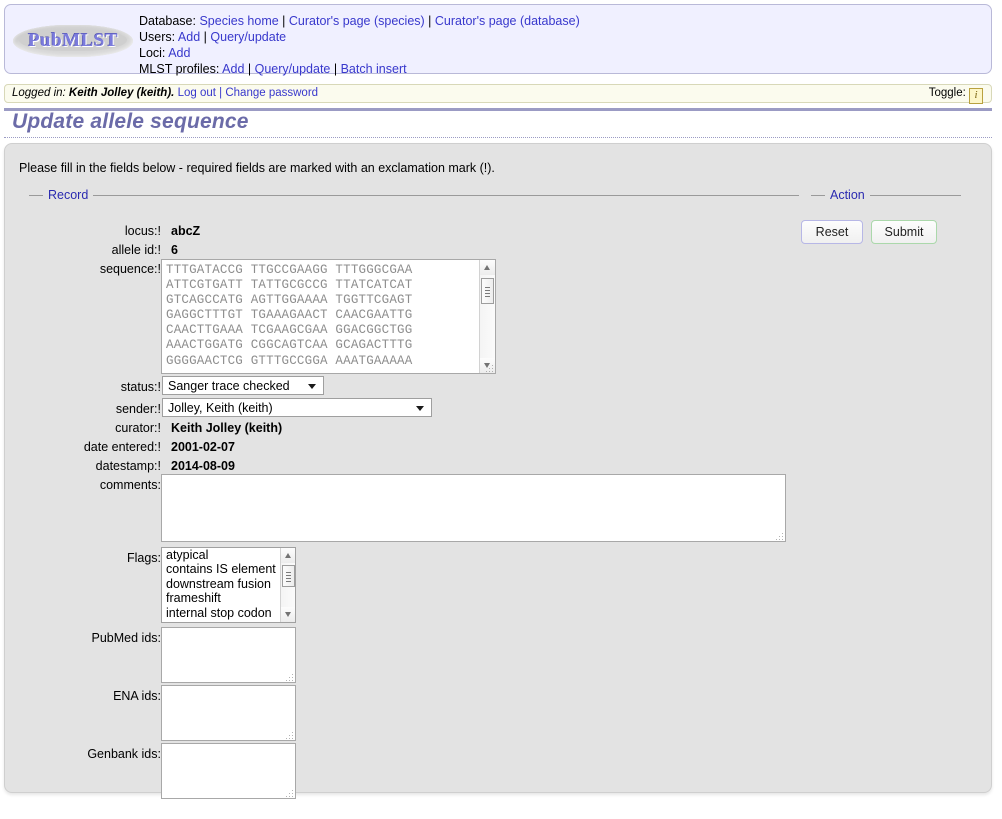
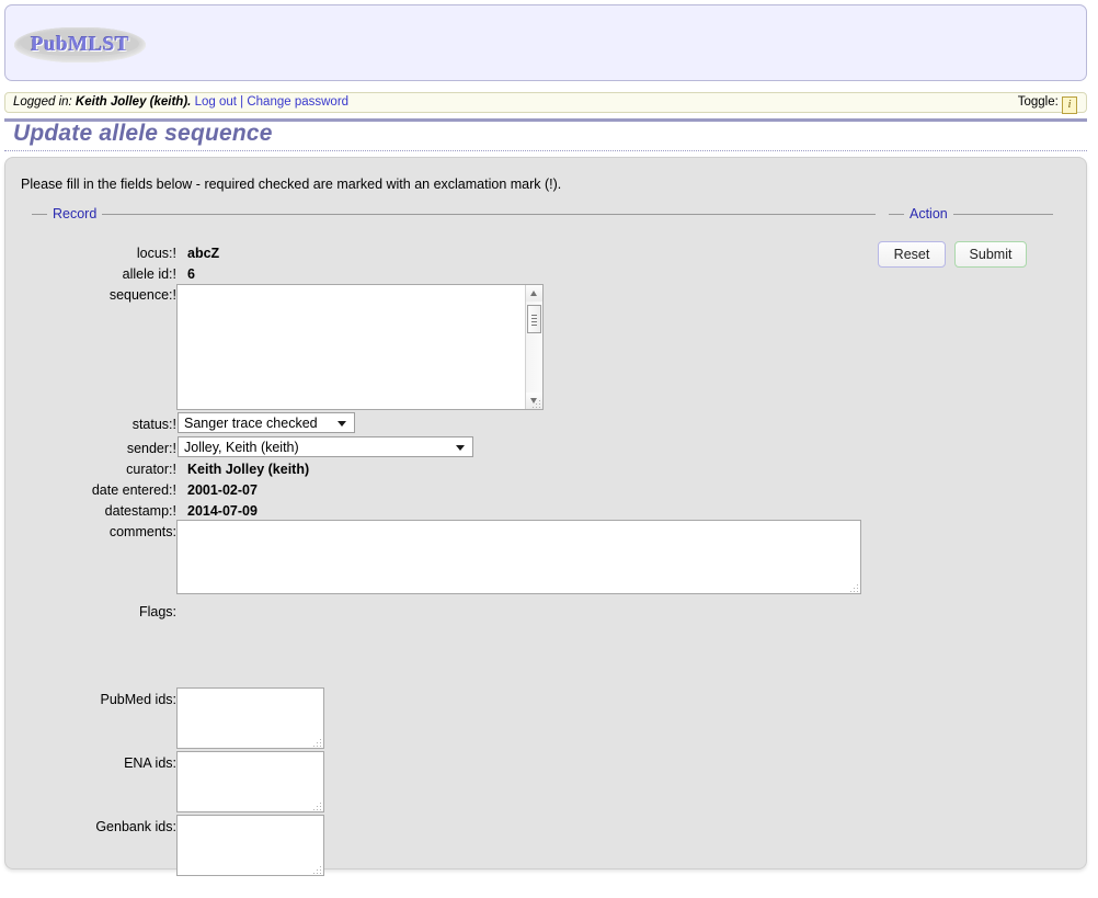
  PubMLST
- Database: Species home | Curator's page (species) | Curator's page (database)
- Users: Add | Query/update
- Loci: Add
- MLST profiles: Add | Query/update | Batch insert
  Logged in: Keith Jolley (keith). Log out | Change password
  Toggle: i
  Update allele sequence
- Please fill in the fields below - required fields are marked with an exclamation mark (!).
+ Please fill in the fields below - required checked are marked with an exclamation mark (!).
  Record
  locus:!
  abcZ
  allele id:!
  6
  sequence:!
- TTTGATACCG TTGCCGAAGG TTTGGGCGAA
- ATTCGTGATT TATTGCGCCG TTATCATCAT
- GTCAGCCATG AGTTGGAAAA TGGTTCGAGT
- GAGGCTTTGT TGAAAGAACT CAACGAATTG
- CAACTTGAAA TCGAAGCGAA GGACGGCTGG
- AAACTGGATG CGGCAGTCAA GCAGACTTTG
- GGGGAACTCG GTTTGCCGGA AAATGAAAAA
  status:!
  Sanger trace checked
  sender:!
  Jolley, Keith (keith)
  curator:!
  Keith Jolley (keith)
  date entered:!
  2001-02-07
  datestamp:!
- 2014-08-09
+ 2014-07-09
  comments:
  Flags:
- atypical
- contains IS element
- downstream fusion
- frameshift
- internal stop codon
  PubMed ids:
  ENA ids:
  Genbank ids:
  Action
  Reset
  Submit
